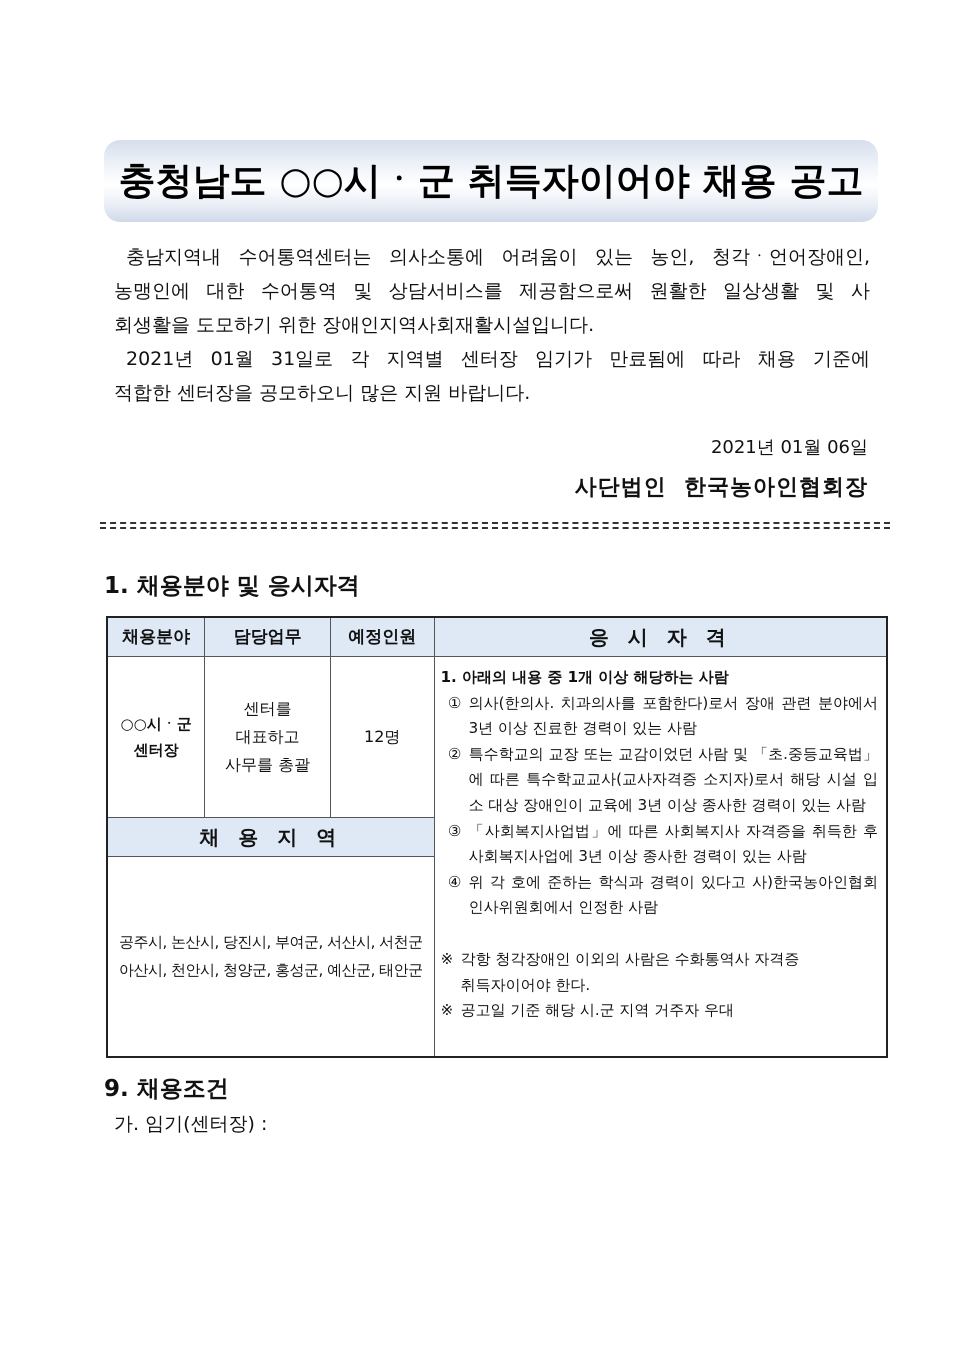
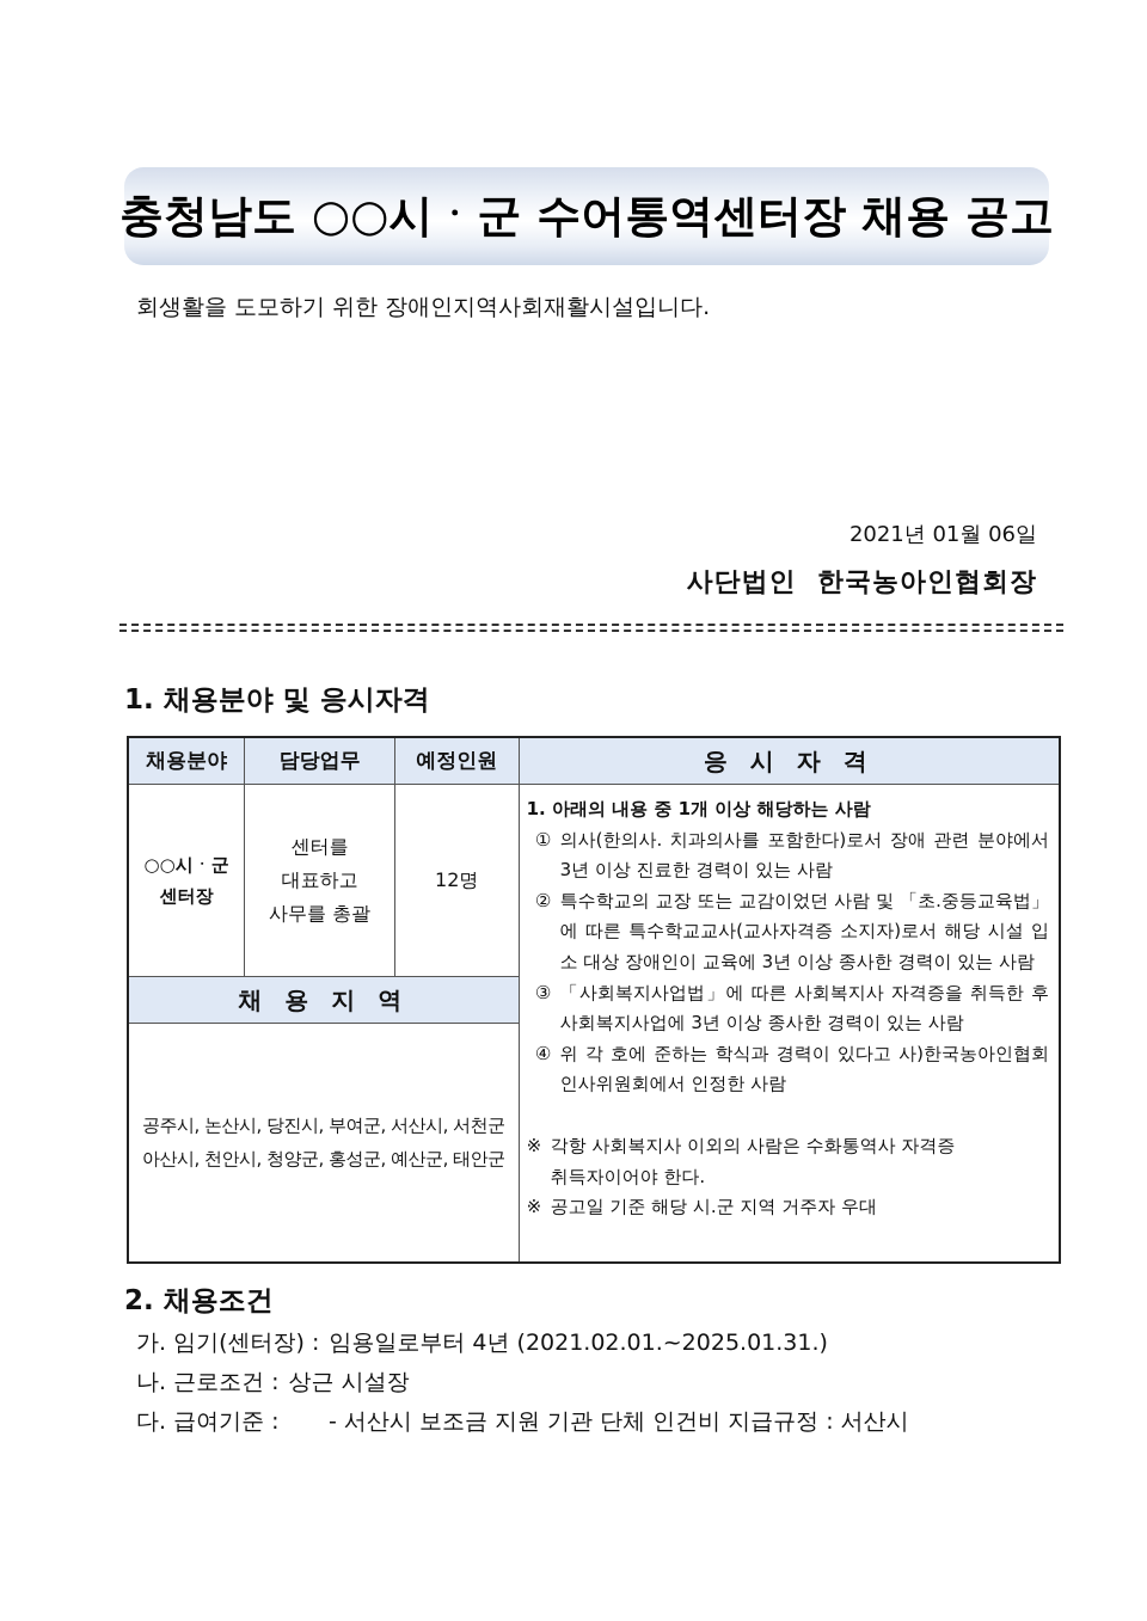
- 충청남도 ○○시ㆍ군 취득자이어야 채용 공고
+ 충청남도 ○○시ㆍ군 수어통역센터장 채용 공고
- 충남지역내 수어통역센터는 의사소통에 어려움이 있는 농인, 청각ㆍ언어장애인,
- 농맹인에 대한 수어통역 및 상담서비스를 제공함으로써 원활한 일상생활 및 사
  회생활을 도모하기 위한 장애인지역사회재활시설입니다.
- 2021년 01월 31일로 각 지역별 센터장 임기가 만료됨에 따라 채용 기준에
- 적합한 센터장을 공모하오니 많은 지원 바랍니다.
  2021년 01월 06일
  사단법인 한국농아인협회장
  1. 채용분야 및 응시자격
  채용분야	담당업무	예정인원	응 시 자 격
- ○○시ㆍ군 센터장	센터를 대표하고 사무를 총괄	12명	1. 아래의 내용 중 1개 이상 해당하는 사람 ① 의사(한의사. 치과의사를 포함한다)로서 장애 관련 분야에서 3년 이상 진료한 경력이 있는 사람 ② 특수학교의 교장 또는 교감이었던 사람 및 「초.중등교육법」에 따른 특수학교교사(교사자격증 소지자)로서 해당 시설 입소 대상 장애인이 교육에 3년 이상 종사한 경력이 있는 사람 ③ 「사회복지사업법」에 따른 사회복지사 자격증을 취득한 후 사회복지사업에 3년 이상 종사한 경력이 있는 사람 ④ 위 각 호에 준하는 학식과 경력이 있다고 사)한국농아인협회 인사위원회에서 인정한 사람 ※ 각항 청각장애인 이외의 사람은 수화통역사 자격증 취득자이어야 한다. ※ 공고일 기준 해당 시.군 지역 거주자 우대
+ ○○시ㆍ군 센터장	센터를 대표하고 사무를 총괄	12명	1. 아래의 내용 중 1개 이상 해당하는 사람 ① 의사(한의사. 치과의사를 포함한다)로서 장애 관련 분야에서 3년 이상 진료한 경력이 있는 사람 ② 특수학교의 교장 또는 교감이었던 사람 및 「초.중등교육법」에 따른 특수학교교사(교사자격증 소지자)로서 해당 시설 입소 대상 장애인이 교육에 3년 이상 종사한 경력이 있는 사람 ③ 「사회복지사업법」에 따른 사회복지사 자격증을 취득한 후 사회복지사업에 3년 이상 종사한 경력이 있는 사람 ④ 위 각 호에 준하는 학식과 경력이 있다고 사)한국농아인협회 인사위원회에서 인정한 사람 ※ 각항 사회복지사 이외의 사람은 수화통역사 자격증 취득자이어야 한다. ※ 공고일 기준 해당 시.군 지역 거주자 우대
  채 용 지 역
  공주시, 논산시, 당진시, 부여군, 서산시, 서천군 아산시, 천안시, 청양군, 홍성군, 예산군, 태안군
- 9. 채용조건
+ 2. 채용조건
  가. 임기(센터장) :
+ 임용일로부터 4년 (2021.02.01.~2025.01.31.)
+ 나. 근로조건 :
+ 상근 시설장
+ 다. 급여기준 :
+ - 서산시 보조금 지원 기관 단체 인건비 지급규정 : 서산시
